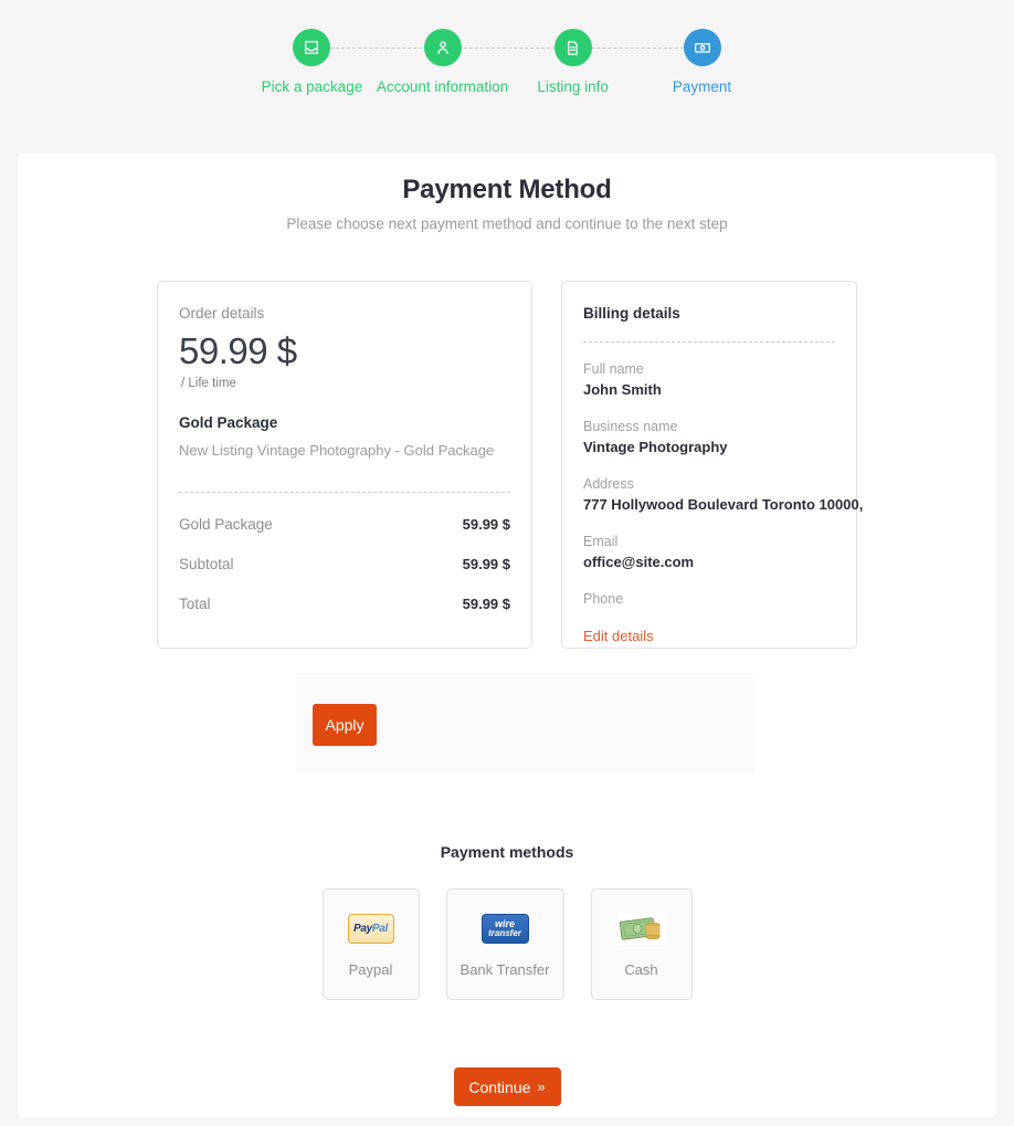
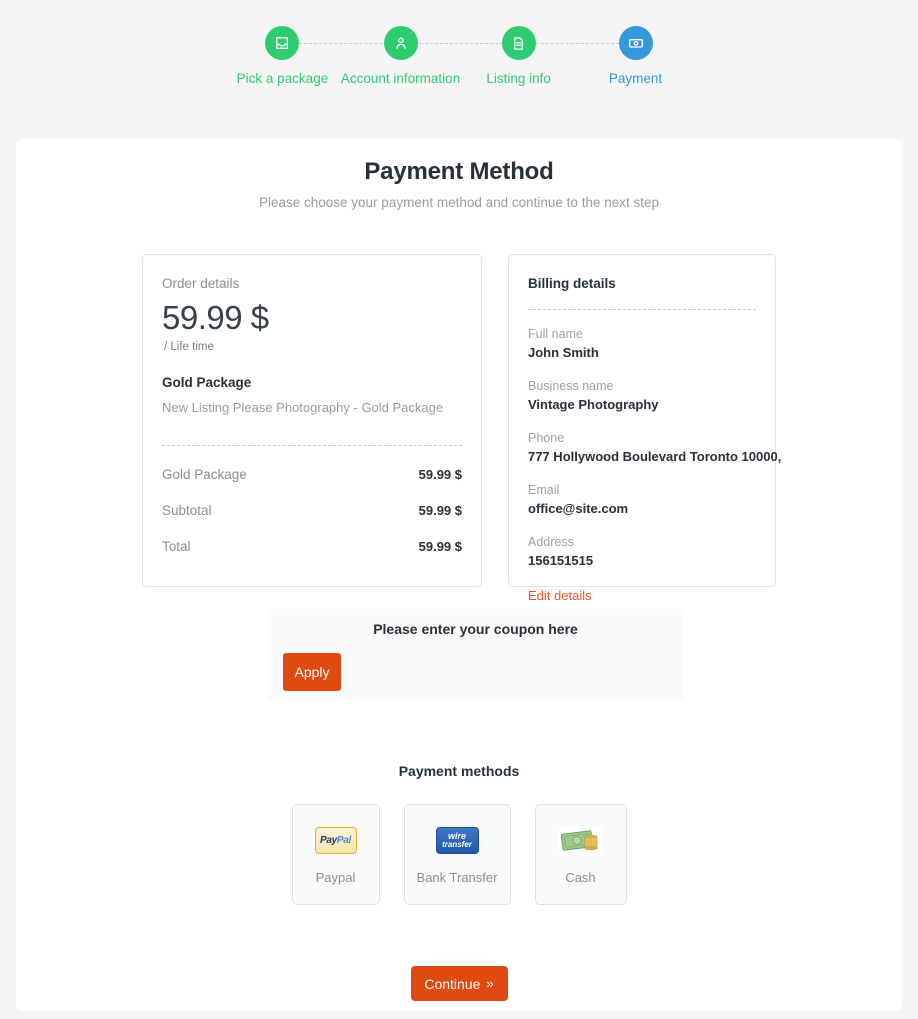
  Pick a package
  Account information
  Listing info
  Payment
  Payment Method
- Please choose next payment method and continue to the next step
+ Please choose your payment method and continue to the next step
  Order details
  59.99 $
  / Life time
  Gold Package
- New Listing Vintage Photography - Gold Package
+ New Listing Please Photography - Gold Package
  Gold Package
  59.99 $
  Subtotal
  59.99 $
  Total
  59.99 $
  Billing details
  Full name
  John Smith
  Business name
  Vintage Photography
- Address
+ Phone
  777 Hollywood Boulevard Toronto 10000,
  Email
  office@site.com
- Phone
+ Address
+ 156151515
  Edit details
+ Please enter your coupon here
  Apply
  Payment methods
  Pay
  Pal
  Paypal
  wire
  transfer
  Bank Transfer
  Cash
  Continue
  »
